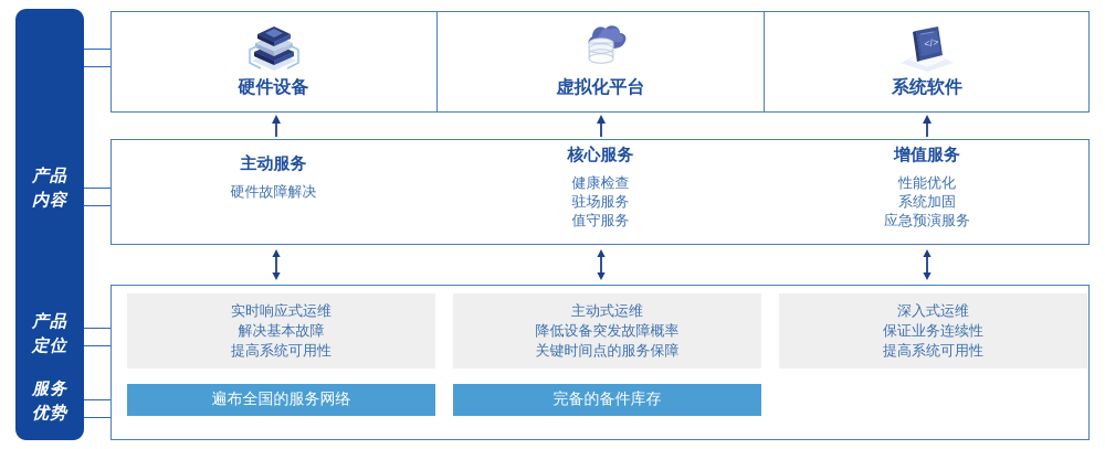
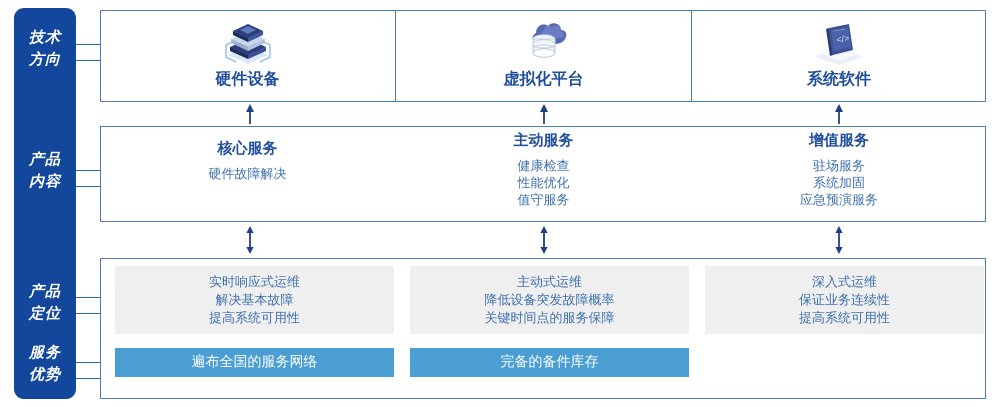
+ 技术
+ 方向
  产品
  内容
  产品
  定位
  服务
  优势
  硬件设备
  虚拟化平台
  系统软件
- 主动服务
+ 核心服务
  硬件故障解决
- 核心服务
+ 主动服务
  健康检查
- 驻场服务
+ 性能优化
  值守服务
  增值服务
- 性能优化
+ 驻场服务
  系统加固
  应急预演服务
  实时响应式运维
  解决基本故障
  提高系统可用性
  主动式运维
  降低设备突发故障概率
  关键时间点的服务保障
  深入式运维
  保证业务连续性
  提高系统可用性
  遍布全国的服务网络
  完备的备件库存
